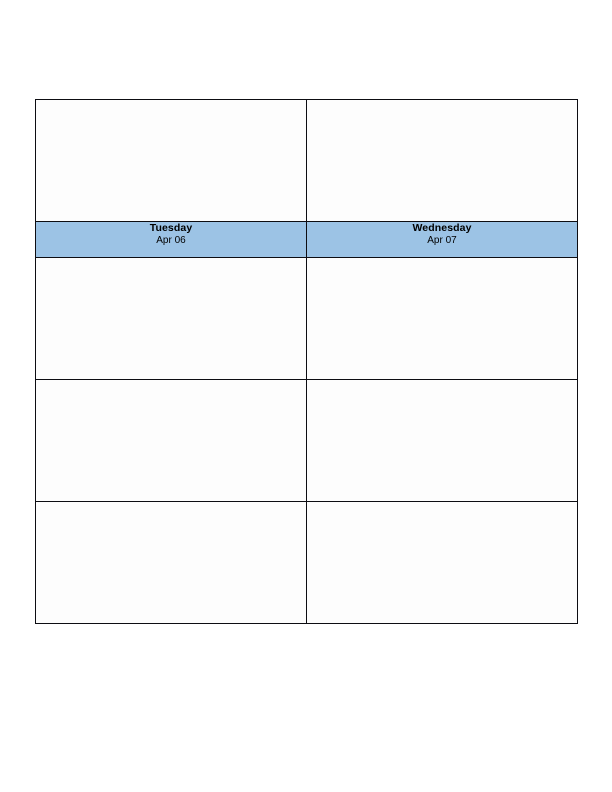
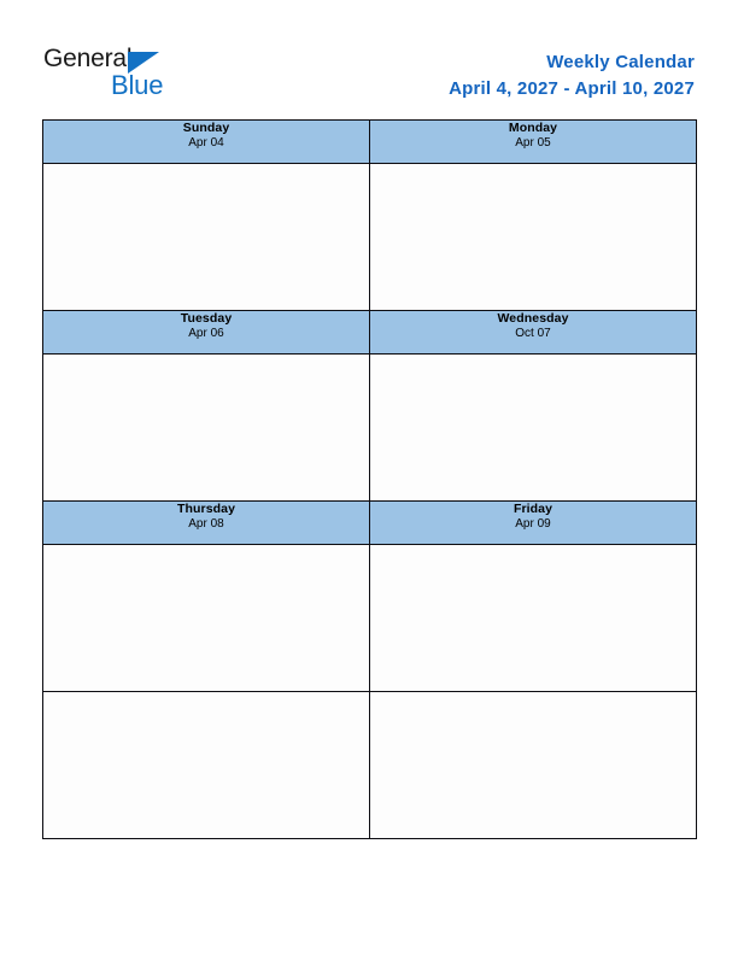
+ General
+ Blue
+ Weekly Calendar
+ April 4, 2027 - April 10, 2027
+ Sunday Apr 04	Monday Apr 05
- Tuesday Apr 06	Wednesday Apr 07
+ Tuesday Apr 06	Wednesday Oct 07
+ Thursday Apr 08	Friday Apr 09
